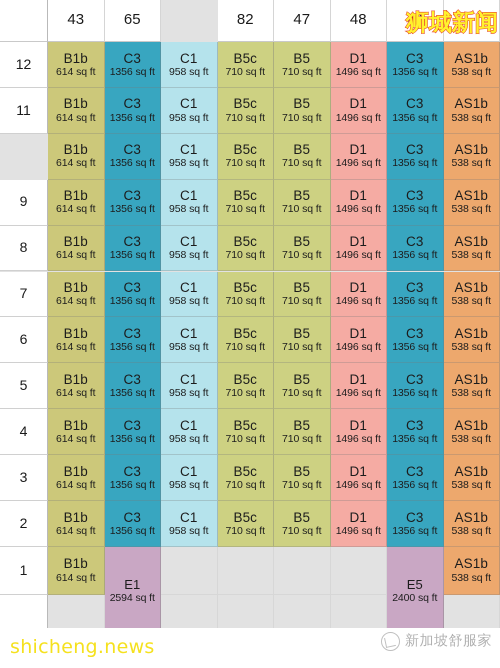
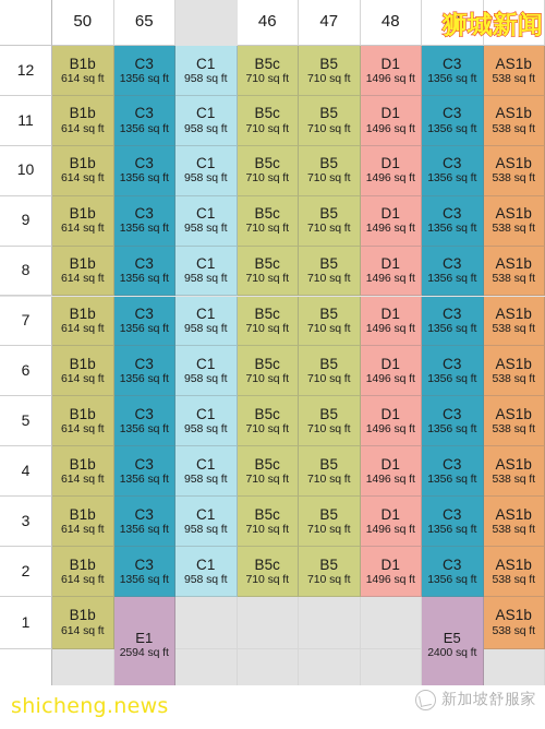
- 43
+ 50
  65
- 82
+ 46
  47
  48
  49
  12
  B1b
  614 sq ft
  C3
  1356 sq ft
  C1
  958 sq ft
  B5c
  710 sq ft
  B5
  710 sq ft
  D1
  1496 sq ft
  C3
  1356 sq ft
  AS1b
  538 sq ft
  11
  B1b
  614 sq ft
  C3
  1356 sq ft
  C1
  958 sq ft
  B5c
  710 sq ft
  B5
  710 sq ft
  D1
  1496 sq ft
  C3
  1356 sq ft
  AS1b
  538 sq ft
+ 10
  B1b
  614 sq ft
  C3
  1356 sq ft
  C1
  958 sq ft
  B5c
  710 sq ft
  B5
  710 sq ft
  D1
  1496 sq ft
  C3
  1356 sq ft
  AS1b
  538 sq ft
  9
  B1b
  614 sq ft
  C3
  1356 sq ft
  C1
  958 sq ft
  B5c
  710 sq ft
  B5
  710 sq ft
  D1
  1496 sq ft
  C3
  1356 sq ft
  AS1b
  538 sq ft
  8
  B1b
  614 sq ft
  C3
  1356 sq ft
  C1
  958 sq ft
  B5c
  710 sq ft
  B5
  710 sq ft
  D1
  1496 sq ft
  C3
  1356 sq ft
  AS1b
  538 sq ft
  7
  B1b
  614 sq ft
  C3
  1356 sq ft
  C1
  958 sq ft
  B5c
  710 sq ft
  B5
  710 sq ft
  D1
  1496 sq ft
  C3
  1356 sq ft
  AS1b
  538 sq ft
  6
  B1b
  614 sq ft
  C3
  1356 sq ft
  C1
  958 sq ft
  B5c
  710 sq ft
  B5
  710 sq ft
  D1
  1496 sq ft
  C3
  1356 sq ft
  AS1b
  538 sq ft
  5
  B1b
  614 sq ft
  C3
  1356 sq ft
  C1
  958 sq ft
  B5c
  710 sq ft
  B5
  710 sq ft
  D1
  1496 sq ft
  C3
  1356 sq ft
  AS1b
  538 sq ft
  4
  B1b
  614 sq ft
  C3
  1356 sq ft
  C1
  958 sq ft
  B5c
  710 sq ft
  B5
  710 sq ft
  D1
  1496 sq ft
  C3
  1356 sq ft
  AS1b
  538 sq ft
  3
  B1b
  614 sq ft
  C3
  1356 sq ft
  C1
  958 sq ft
  B5c
  710 sq ft
  B5
  710 sq ft
  D1
  1496 sq ft
  C3
  1356 sq ft
  AS1b
  538 sq ft
  2
  B1b
  614 sq ft
  C3
  1356 sq ft
  C1
  958 sq ft
  B5c
  710 sq ft
  B5
  710 sq ft
  D1
  1496 sq ft
  C3
  1356 sq ft
  AS1b
  538 sq ft
  1
  B1b
  614 sq ft
  E1
  2594 sq ft
  E5
  2400 sq ft
  AS1b
  538 sq ft
  狮城新闻
  shicheng.news
  新加坡舒服家
